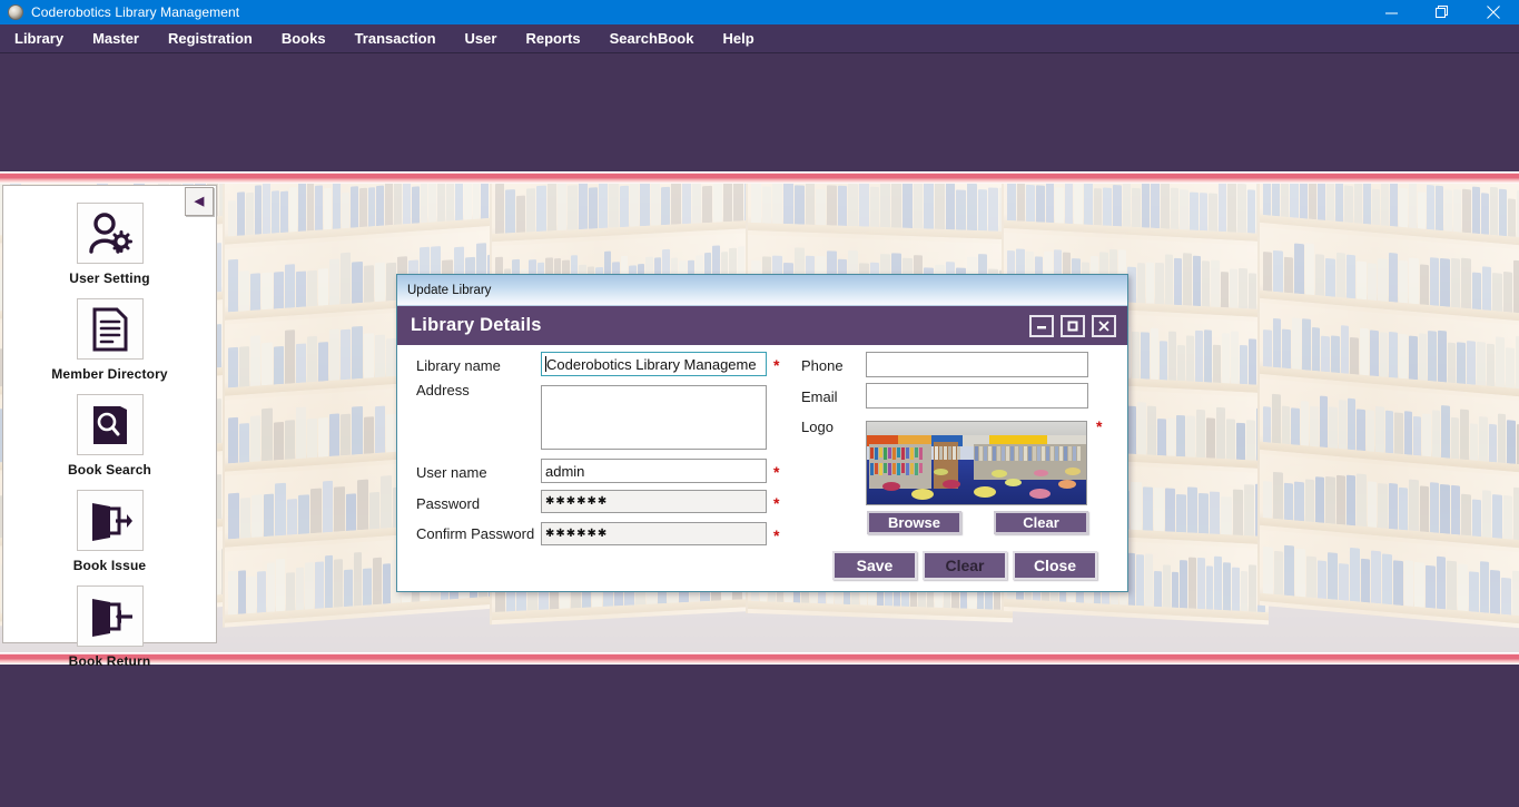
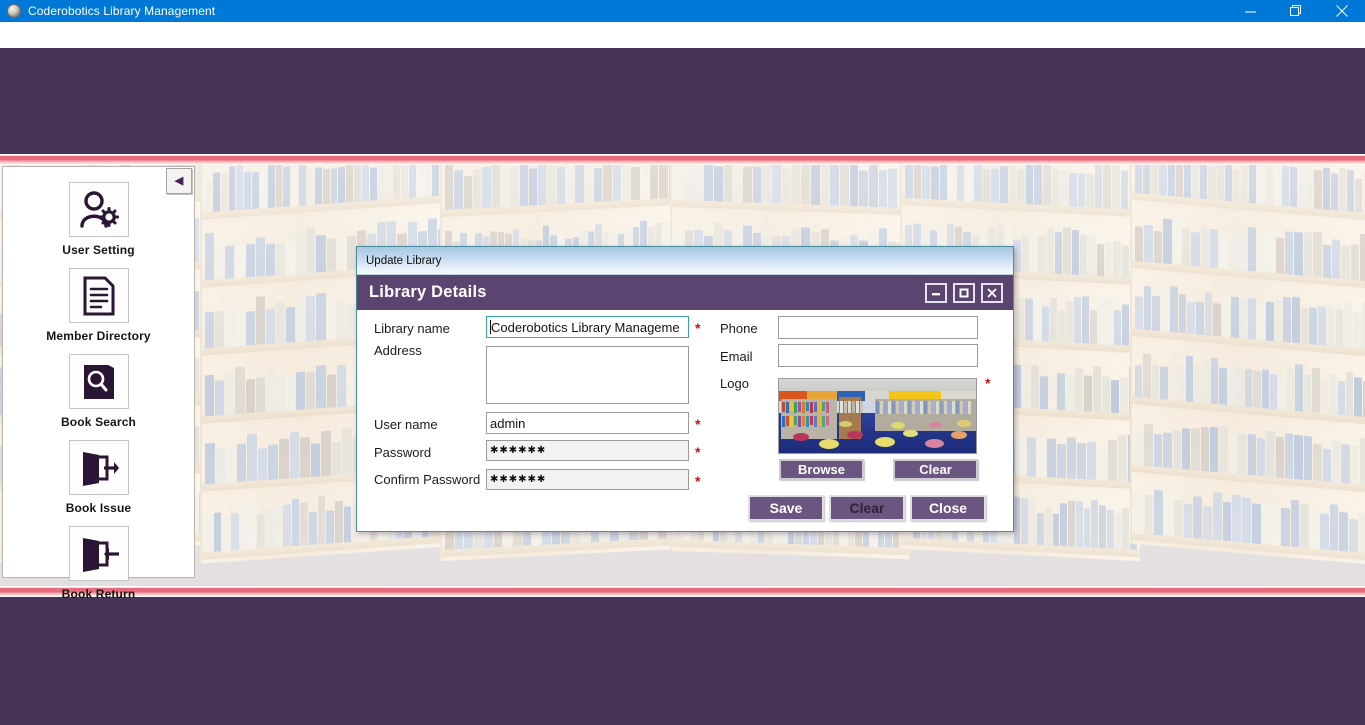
  Coderobotics Library Management
- Library
- Master
- Registration
- Books
- Transaction
- User
- Reports
- SearchBook
- Help
  User Setting
  Member Directory
  Book Search
  Book Issue
  Book Return
  ◀
  Update Library
  Library Details
  Library name
  Coderobotics Library Manageme
  *
  Address
  User name
  admin
  *
  Password
  ✱✱✱✱✱✱
  *
  Confirm Password
  ✱✱✱✱✱✱
  *
  Phone
  Email
  Logo
  *
  Browse
  Clear
  Save
  Clear
  Close
